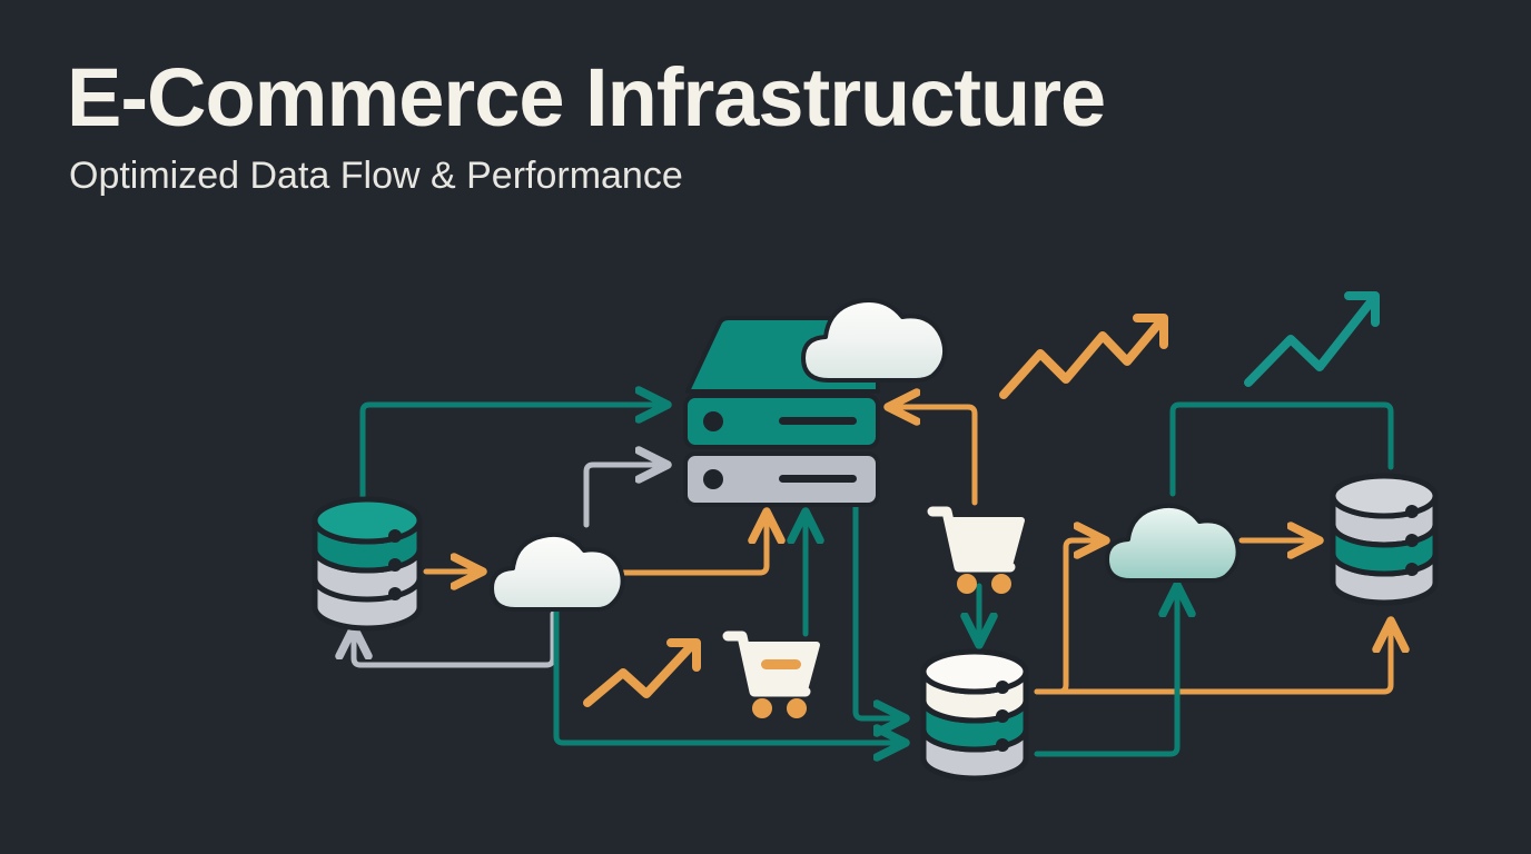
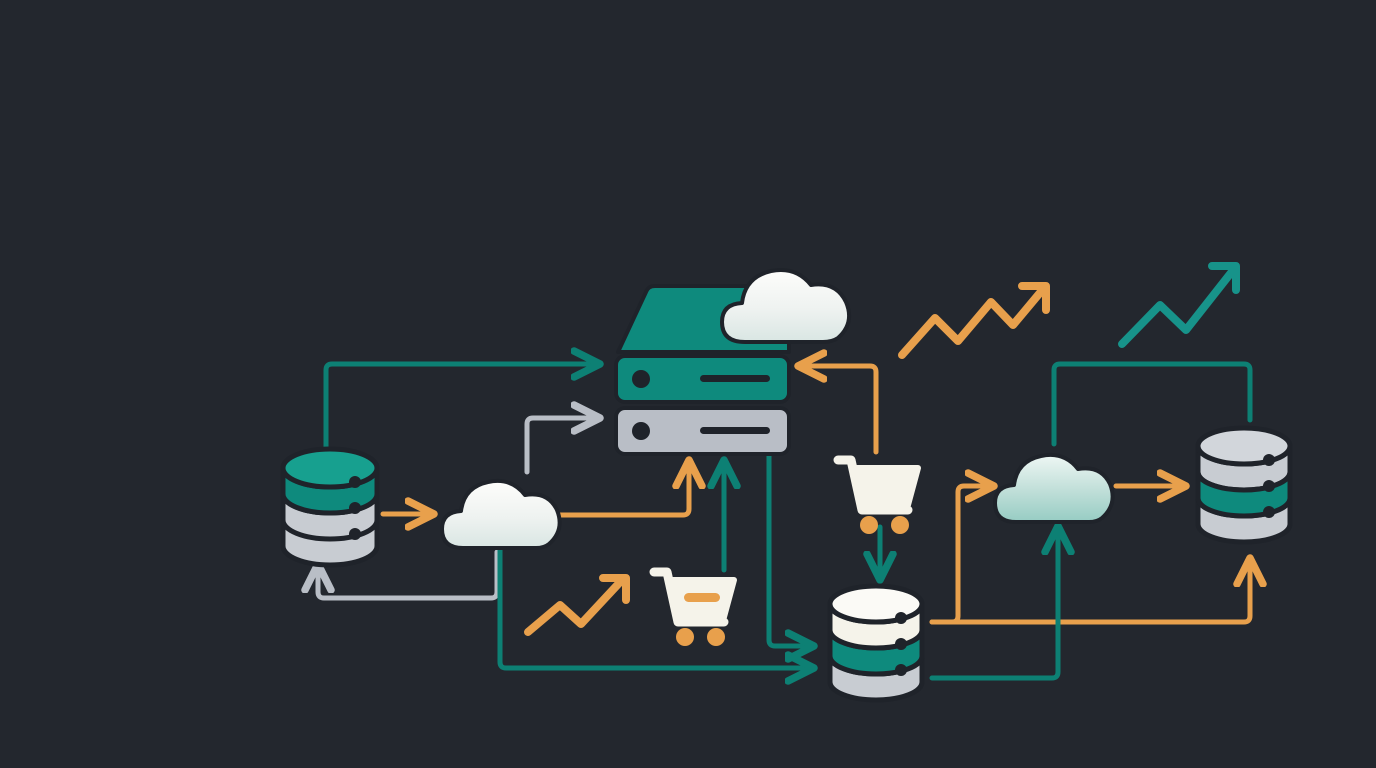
- E-Commerce Infrastructure
- Optimized Data Flow & Performance
